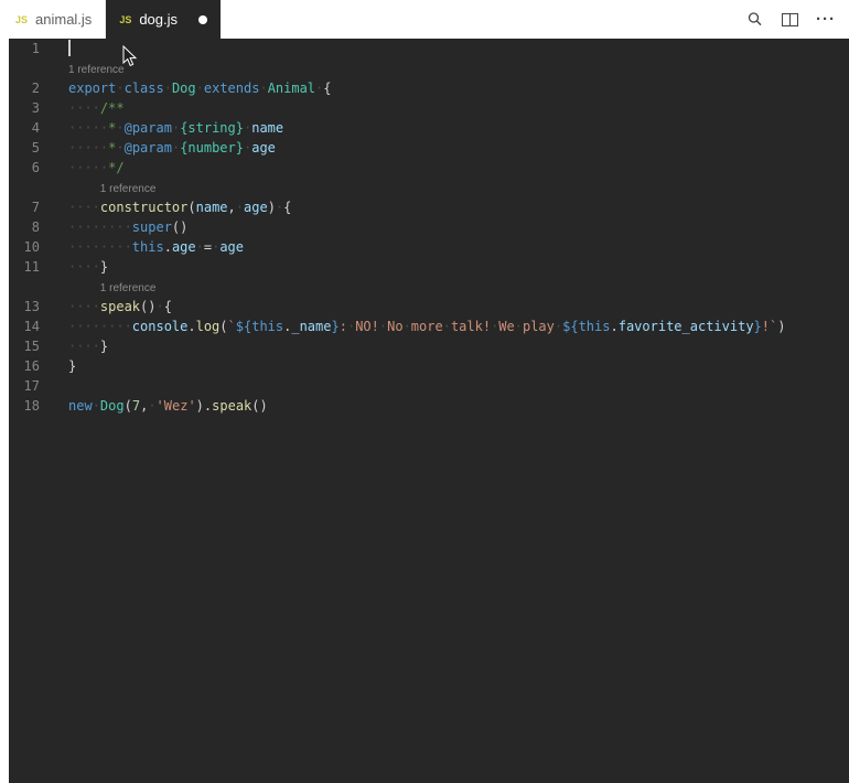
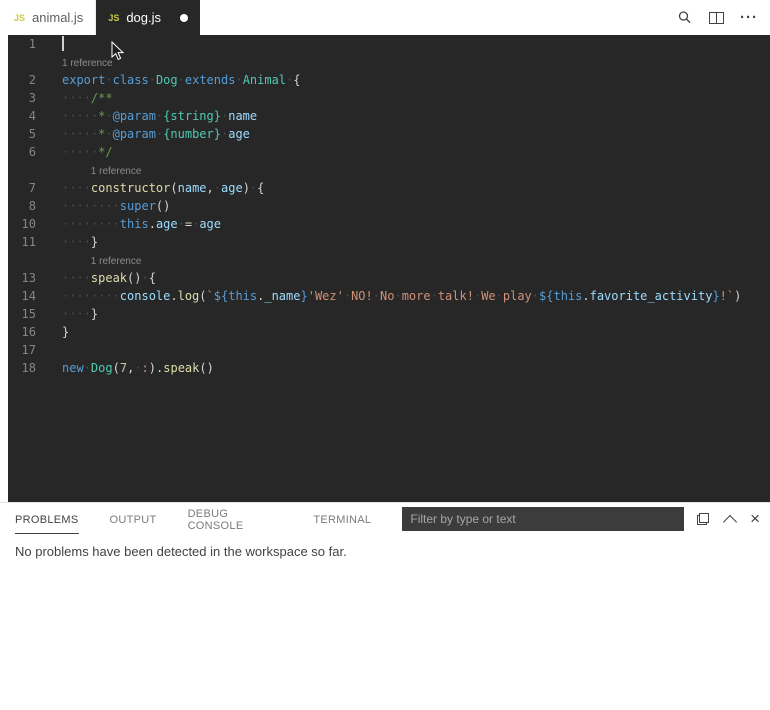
  JS
  animal.js
  JS
  dog.js
  ···
  1
  1 reference
  2
  export·class·Dog·extends·Animal·{
  3
  ····/**
  4
  ·····*·@param·{string}·name
  5
  ·····*·@param·{number}·age
  6
  ·····*/
  1 reference
  7
  ····constructor(name,·age)·{
  8
  ········super()
  10
  ········this.age·=·age
  11
  ····}
  1 reference
  13
  ····speak()·{
  14
- ········console.log(`${this._name}:·NO!·No·more·talk!·We·play·${this.favorite_activity}!`)
+ ········console.log(`${this._name}'Wez'·NO!·No·more·talk!·We·play·${this.favorite_activity}!`)
  15
  ····}
  16
  }
  17
  18
- new·Dog(7,·'Wez').speak()
+ new·Dog(7,·:).speak()
+ PROBLEMS
+ OUTPUT
+ DEBUG CONSOLE
+ TERMINAL
+ Filter by type or text
+ ×
+ No problems have been detected in the workspace so far.
